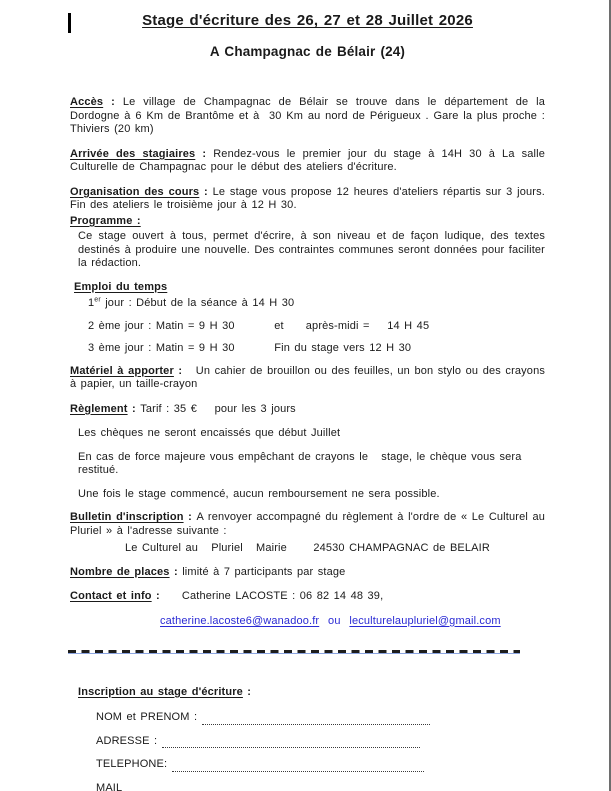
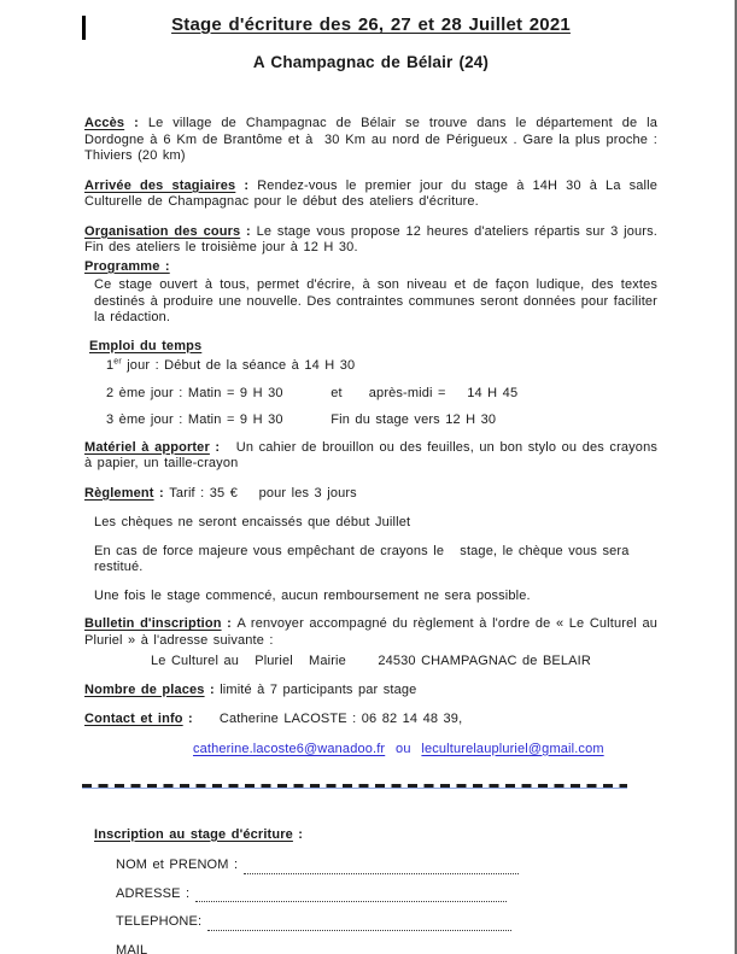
- Stage d'écriture des 26, 27 et 28 Juillet 2026
+ Stage d'écriture des 26, 27 et 28 Juillet 2021
  A Champagnac de Bélair (24)
  Accès : Le village de Champagnac de Bélair se trouve dans le département de la Dordogne à 6 Km de Brantôme et à 30 Km au nord de Périgueux . Gare la plus proche : Thiviers (20 km)
  Arrivée des stagiaires : Rendez-vous le premier jour du stage à 14H 30 à La salle Culturelle de Champagnac pour le début des ateliers d'écriture.
  Organisation des cours : Le stage vous propose 12 heures d'ateliers répartis sur 3 jours. Fin des ateliers le troisième jour à 12 H 30.
  Programme :
  Ce stage ouvert à tous, permet d'écrire, à son niveau et de façon ludique, des textes destinés à produire une nouvelle. Des contraintes communes seront données pour faciliter la rédaction.
  Emploi du temps
  1 jour : Début de la séance à 14 H 30
  2 ème jour : Matin = 9 H 30 et après-midi = 14 H 45
  3 ème jour : Matin = 9 H 30 Fin du stage vers 12 H 30
  Matériel à apporter : Un cahier de brouillon ou des feuilles, un bon stylo ou des crayons à papier, un taille-crayon
  Règlement : Tarif : 35 € pour les 3 jours
  Les chèques ne seront encaissés que début Juillet
  En cas de force majeure vous empêchant de crayons le stage, le chèque vous sera restitué.
  Une fois le stage commencé, aucun remboursement ne sera possible.
  Bulletin d'inscription : A renvoyer accompagné du règlement à l'ordre de « Le Culturel au Pluriel » à l'adresse suivante :
  Le Culturel au Pluriel Mairie 24530 CHAMPAGNAC de BELAIR
  Nombre de places : limité à 7 participants par stage
  Contact et info : Catherine LACOSTE : 06 82 14 48 39,
  catherine.lacoste6@wanadoo.fr ou leculturelaupluriel@gmail.com
  Inscription au stage d'écriture :
  NOM et PRENOM :
  ADRESSE :
  TELEPHONE:
  MAIL
